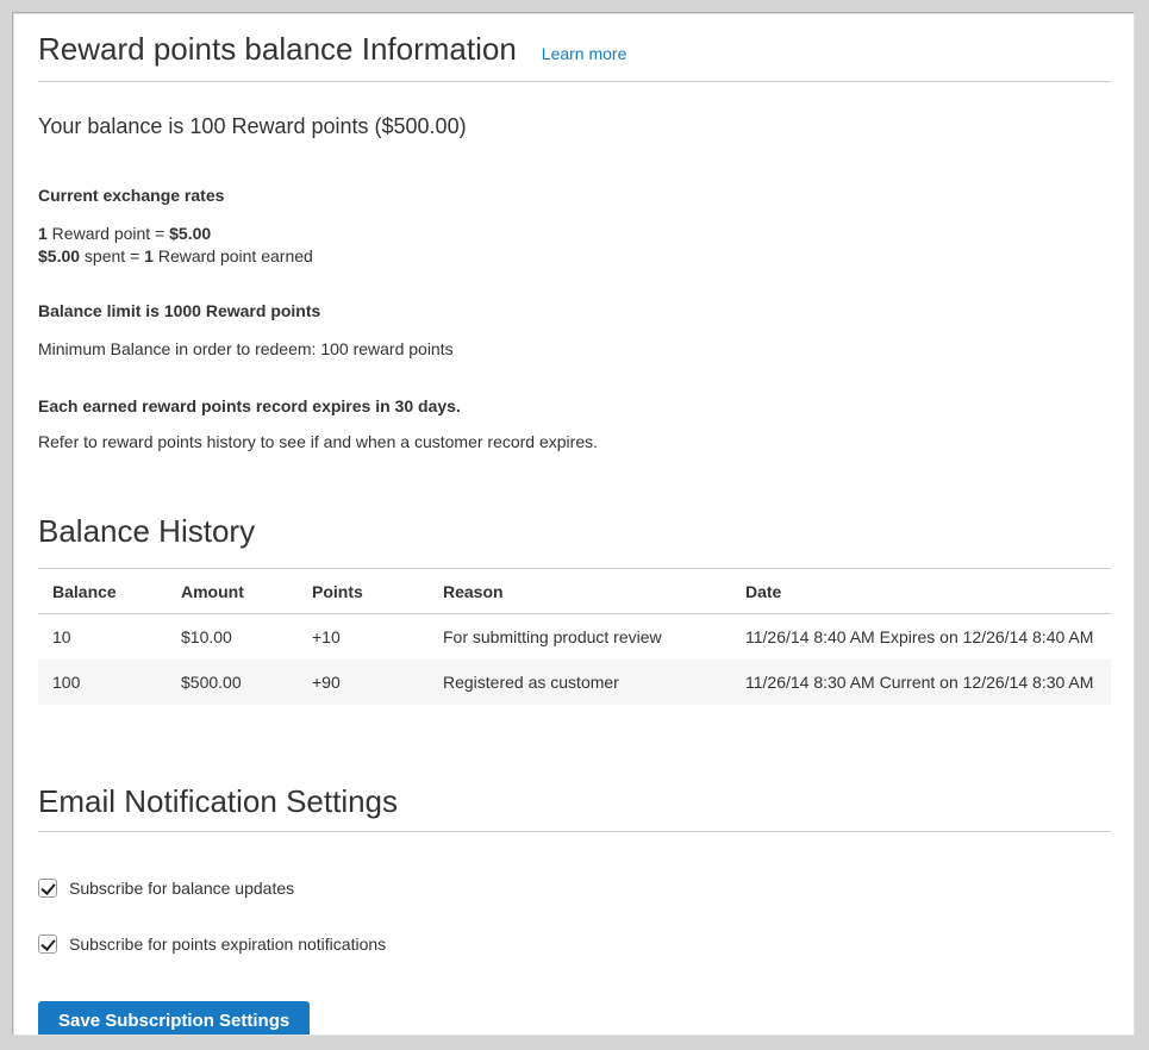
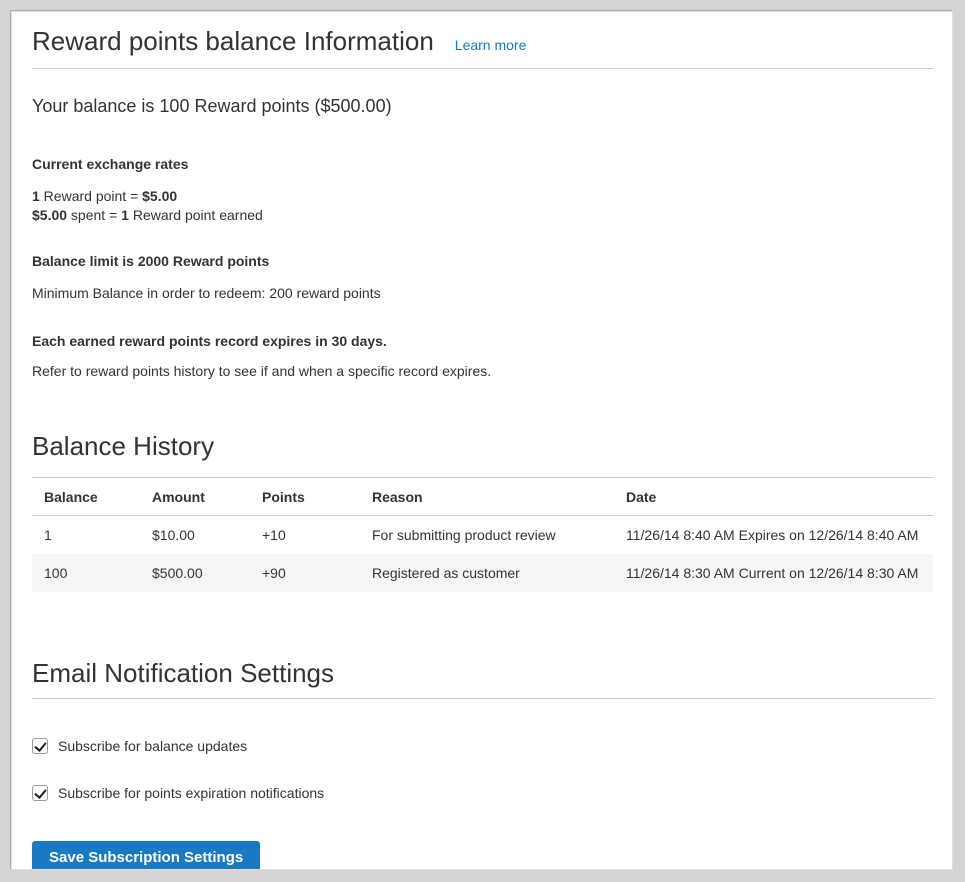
  Reward points balance Information
  Learn more
  Your balance is 100 Reward points ($500.00)
  Current exchange rates
  1 Reward point = $5.00
  $5.00 spent = 1 Reward point earned
- Balance limit is 1000 Reward points
+ Balance limit is 2000 Reward points
- Minimum Balance in order to redeem: 100 reward points
+ Minimum Balance in order to redeem: 200 reward points
  Each earned reward points record expires in 30 days.
- Refer to reward points history to see if and when a customer record expires.
+ Refer to reward points history to see if and when a specific record expires.
  Balance History
  Balance	Amount	Points	Reason	Date
- 10	$10.00	+10	For submitting product review	11/26/14 8:40 AM Expires on 12/26/14 8:40 AM
+ 1	$10.00	+10	For submitting product review	11/26/14 8:40 AM Expires on 12/26/14 8:40 AM
  100	$500.00	+90	Registered as customer	11/26/14 8:30 AM Current on 12/26/14 8:30 AM
  Email Notification Settings
  Subscribe for balance updates
  Subscribe for points expiration notifications
  Save Subscription Settings
